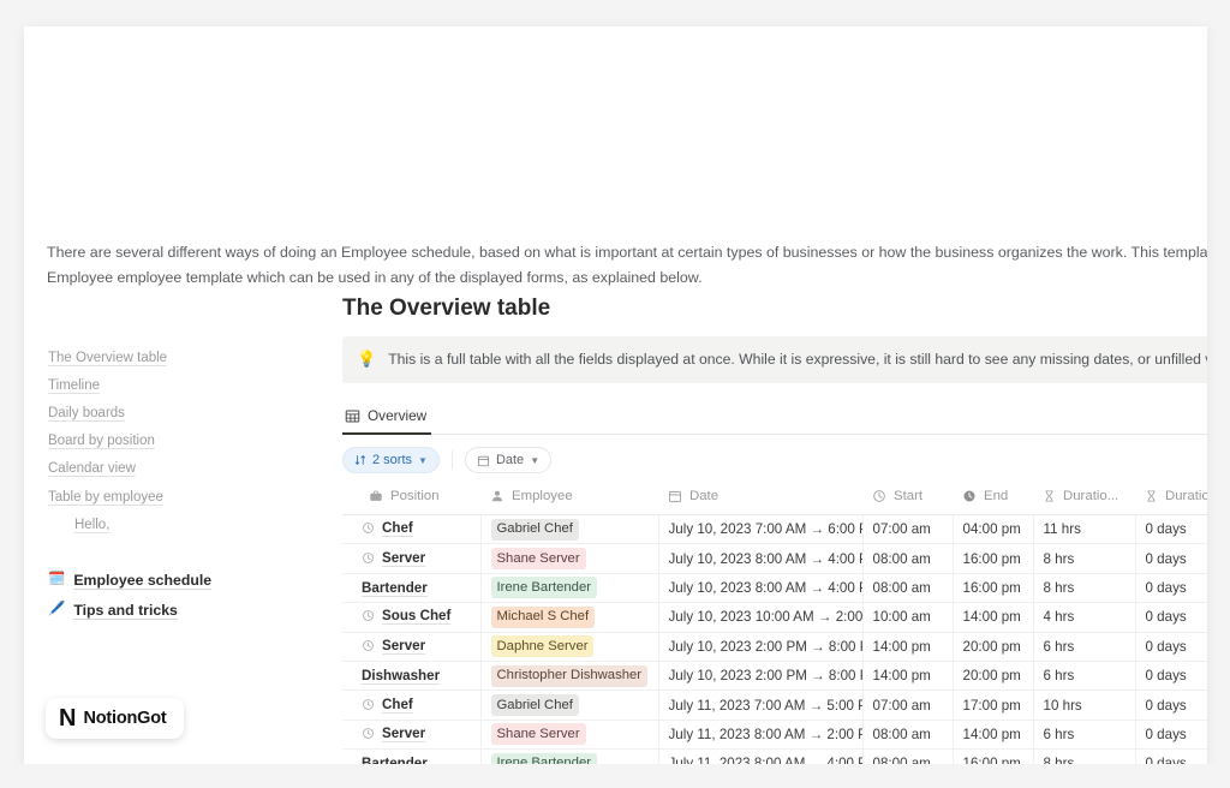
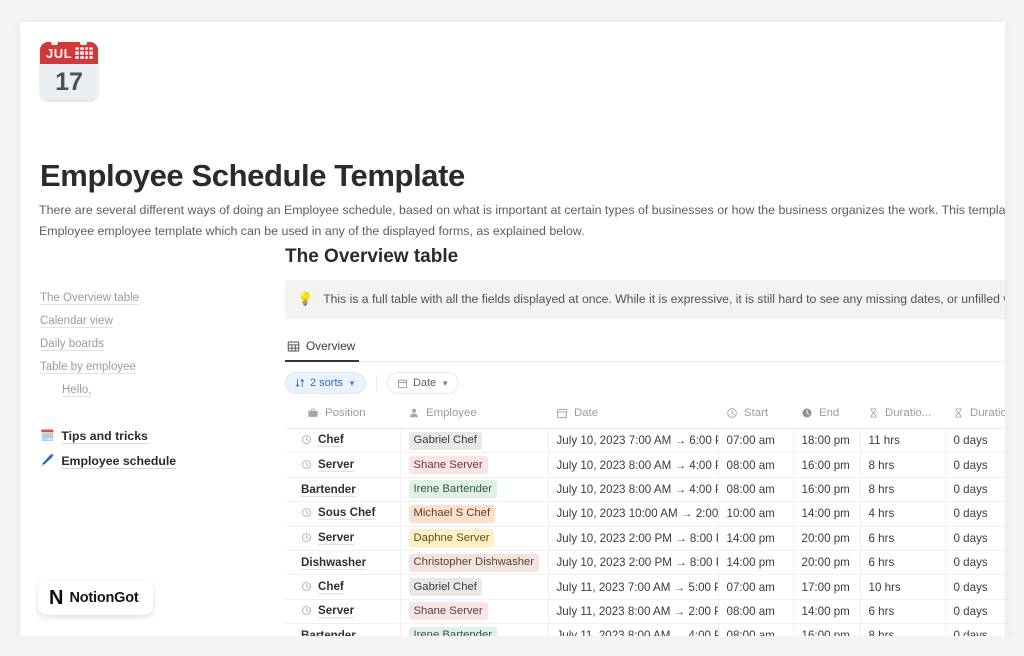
+ JUL
+ 17
+ Employee Schedule Template
  There are several different ways of doing an Employee schedule, based on what is important at certain types of businesses or how the business organizes the work. This templa
  Employee employee template which can be used in any of the displayed forms, as explained below.
  The Overview table
- Timeline
- Daily boards
+ Calendar view
- Board by position
- Calendar view
+ Daily boards
  Table by employee
  Hello,
  🗓️
- Employee schedule
+ Tips and tricks
  🖊️
- Tips and tricks
+ Employee schedule
  The Overview table
  💡
  This is a full table with all the fields displayed at once. While it is expressive, it is still hard to see any missing dates, or unfilled
  Overview
  2 sorts
  ▼
  Date
  ▼
  Position	Employee	Date	Start	End	Duratio...	Duratio
- Chef	Gabriel Chef	July 10, 2023 7:00 AM → 6:00	07:00 am	04:00 pm	11 hrs	0 days
+ Chef	Gabriel Chef	July 10, 2023 7:00 AM → 6:00	07:00 am	18:00 pm	11 hrs	0 days
  Server	Shane Server	July 10, 2023 8:00 AM → 4:00	08:00 am	16:00 pm	8 hrs	0 days
  Bartender	Irene Bartender	July 10, 2023 8:00 AM → 4:00	08:00 am	16:00 pm	8 hrs	0 days
  Sous Chef	Michael S Chef	July 10, 2023 10:00 AM → 2:00	10:00 am	14:00 pm	4 hrs	0 days
  Server	Daphne Server	July 10, 2023 2:00 PM → 8:00	14:00 pm	20:00 pm	6 hrs	0 days
  Dishwasher	Christopher Dishwasher	July 10, 2023 2:00 PM → 8:00	14:00 pm	20:00 pm	6 hrs	0 days
  Chef	Gabriel Chef	July 11, 2023 7:00 AM → 5:00	07:00 am	17:00 pm	10 hrs	0 days
  Server	Shane Server	July 11, 2023 8:00 AM → 2:00	08:00 am	14:00 pm	6 hrs	0 days
  N
  NotionGot
